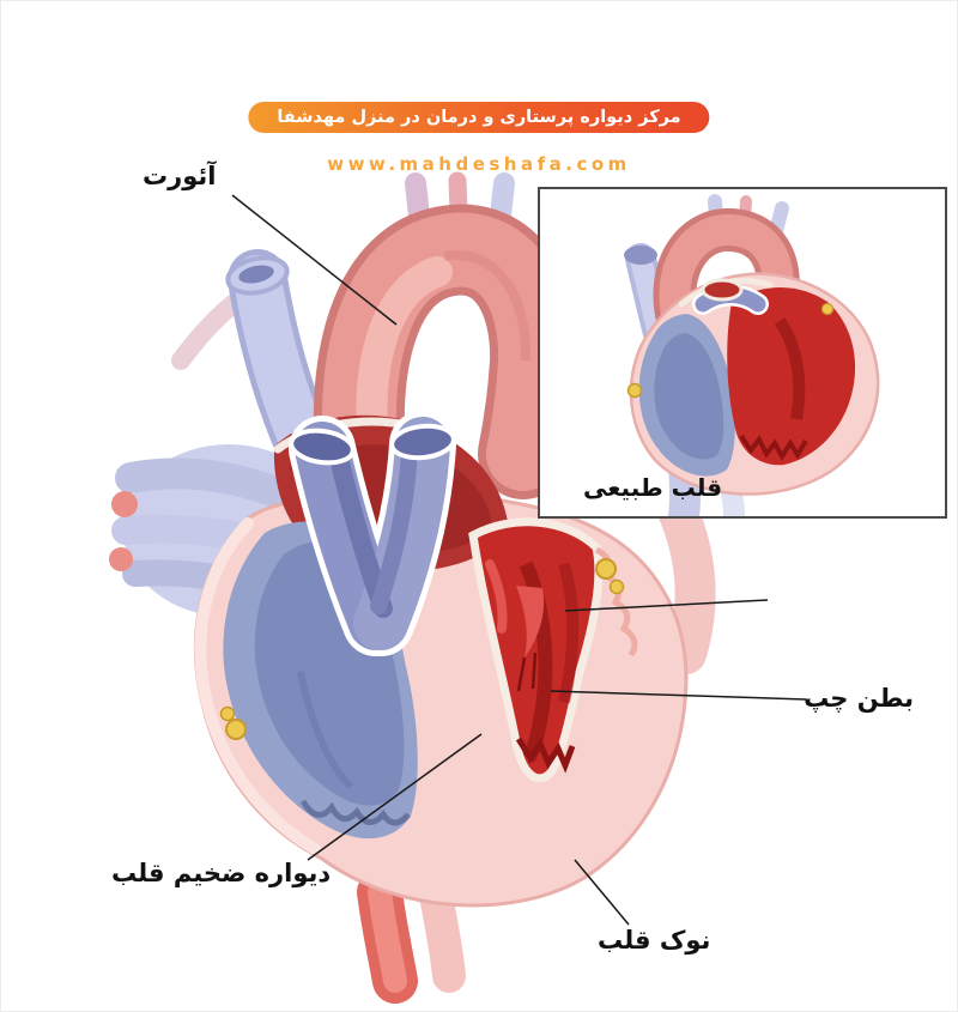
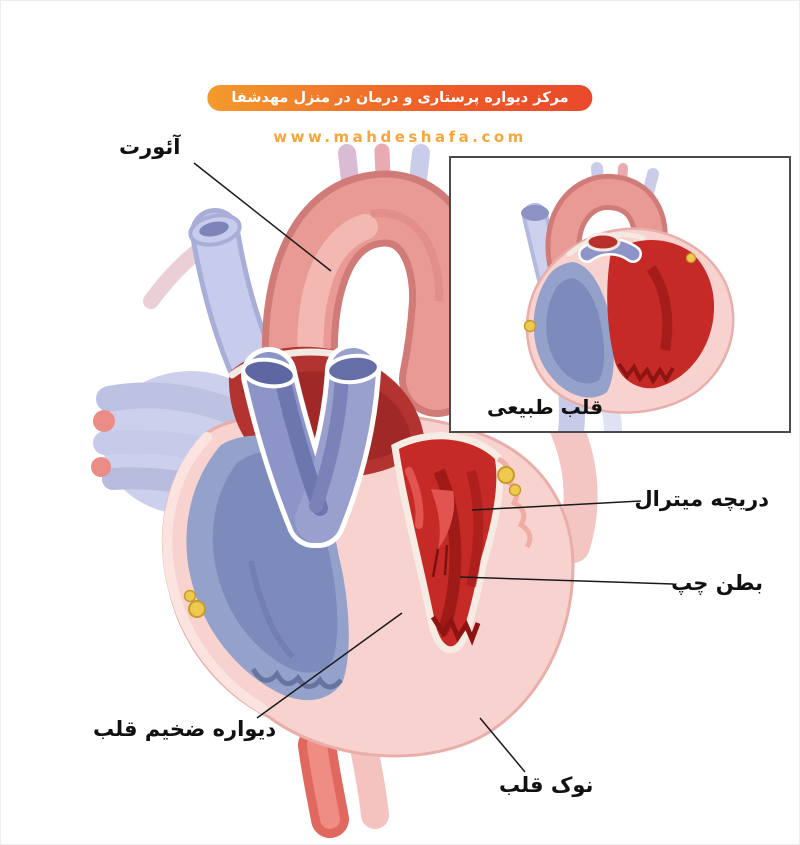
  مرکز دیواره پرستاری و درمان در منزل مهدشفا
  www.mahdeshafa.com
  قلب طبیعی
  آئورت
+ دریچه میترال
  بطن چپ
  دیواره ضخیم قلب
  نوک قلب
